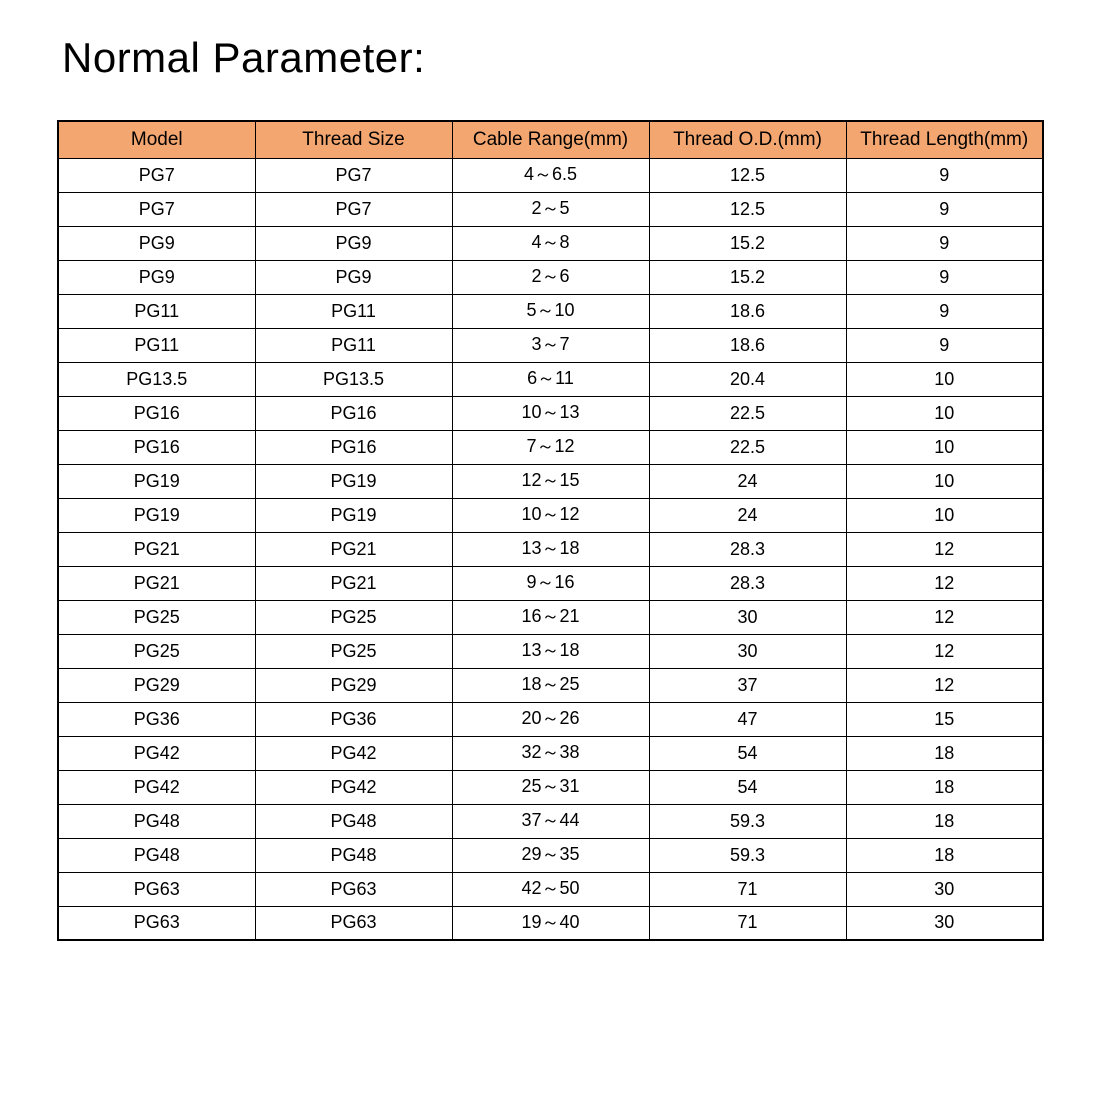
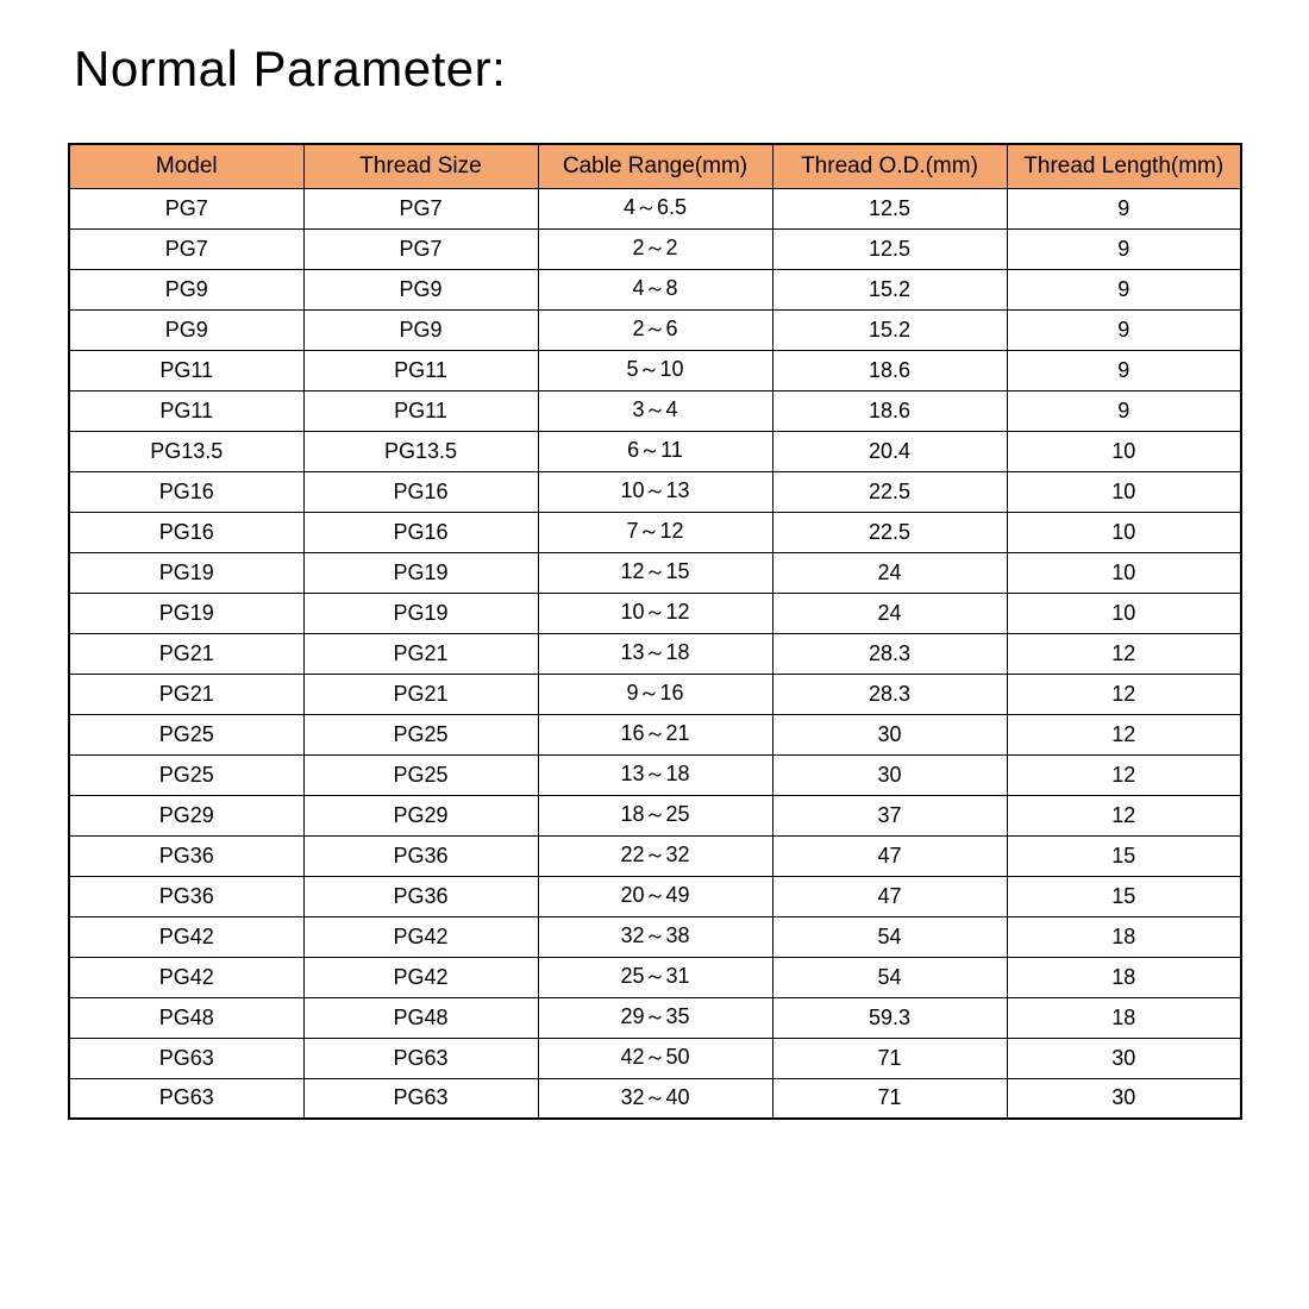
  Normal Parameter:
  Model	Thread Size	Cable Range(mm)	Thread O.D.(mm)	Thread Length(mm)
  PG7	PG7	4～6.5	12.5	9
- PG7	PG7	2～5	12.5	9
+ PG7	PG7	2～2	12.5	9
  PG9	PG9	4～8	15.2	9
  PG9	PG9	2～6	15.2	9
  PG11	PG11	5～10	18.6	9
- PG11	PG11	3～7	18.6	9
+ PG11	PG11	3～4	18.6	9
  PG13.5	PG13.5	6～11	20.4	10
  PG16	PG16	10～13	22.5	10
  PG16	PG16	7～12	22.5	10
  PG19	PG19	12～15	24	10
  PG19	PG19	10～12	24	10
  PG21	PG21	13～18	28.3	12
  PG21	PG21	9～16	28.3	12
  PG25	PG25	16～21	30	12
  PG25	PG25	13～18	30	12
  PG29	PG29	18～25	37	12
+ PG36	PG36	22～32	47	15
- PG36	PG36	20～26	47	15
+ PG36	PG36	20～49	47	15
  PG42	PG42	32～38	54	18
  PG42	PG42	25～31	54	18
- PG48	PG48	37～44	59.3	18
  PG48	PG48	29～35	59.3	18
  PG63	PG63	42～50	71	30
- PG63	PG63	19～40	71	30
+ PG63	PG63	32～40	71	30
